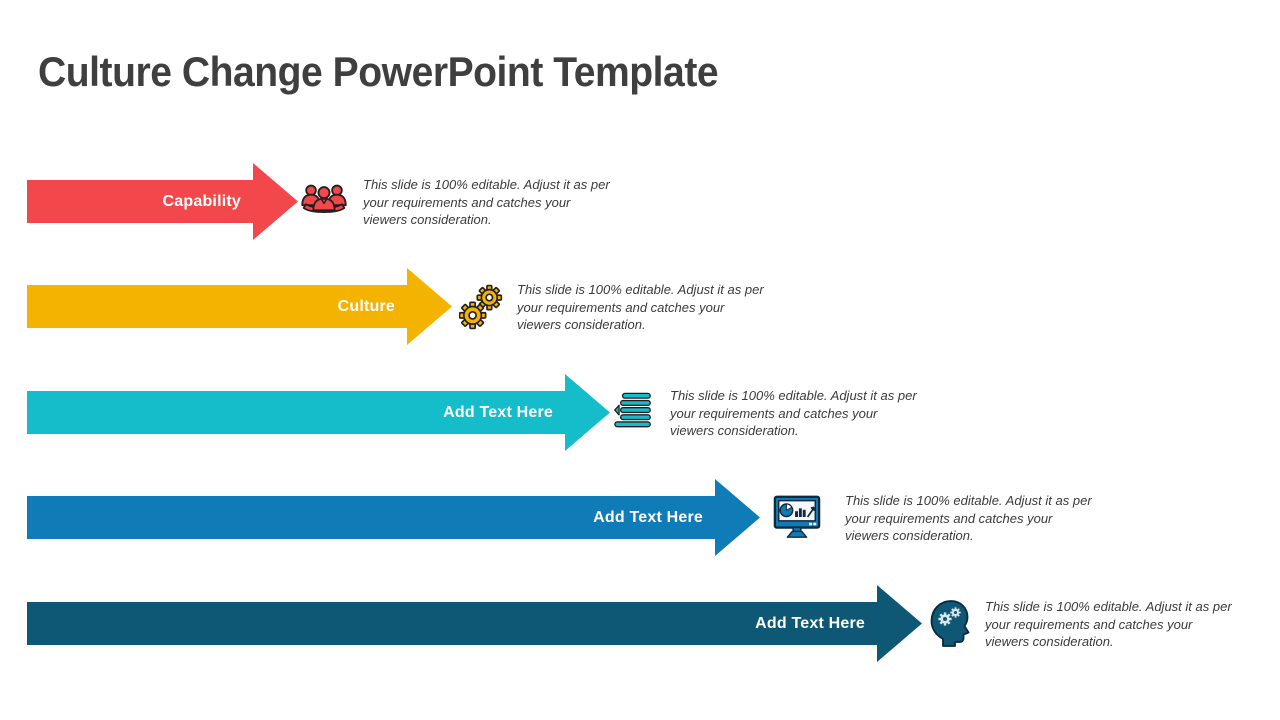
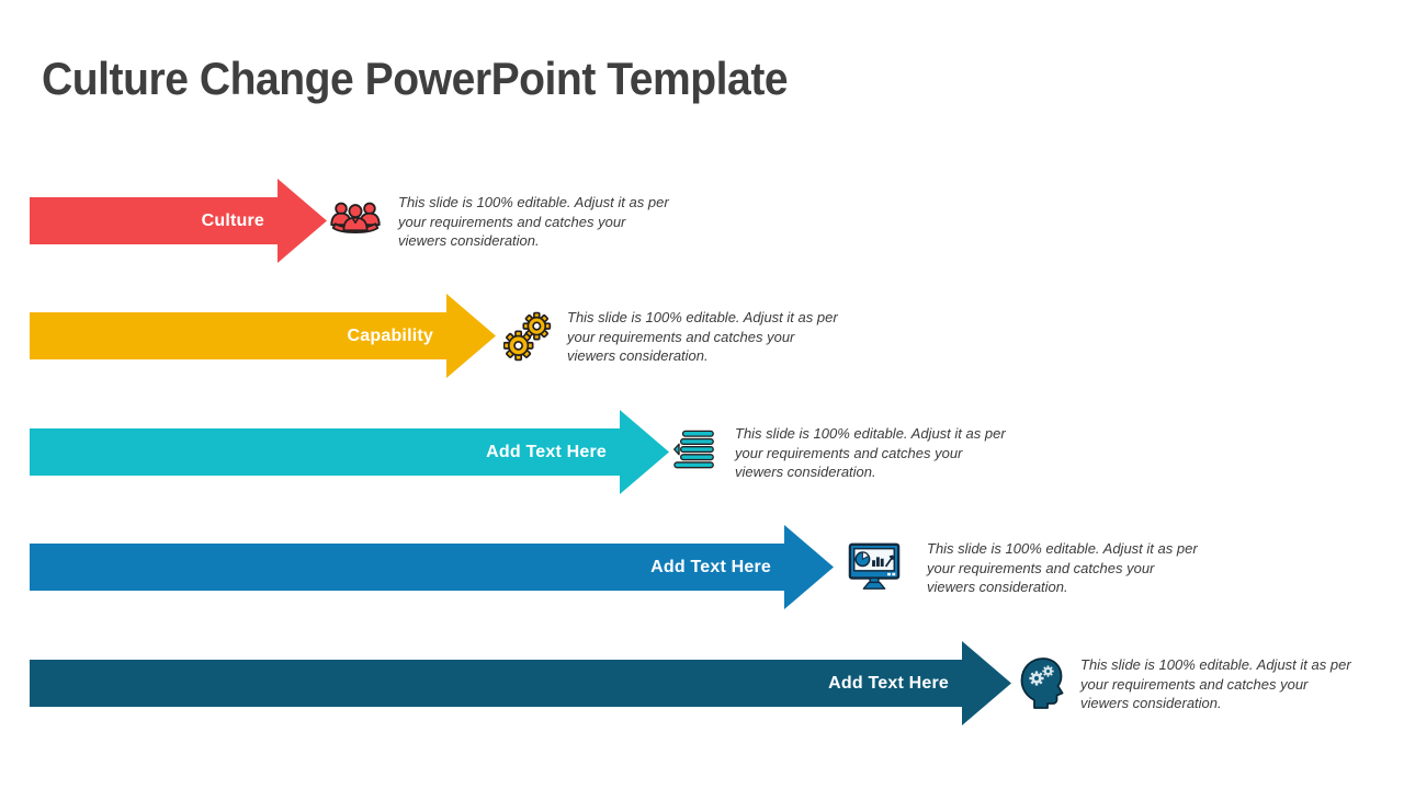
  Culture Change PowerPoint Template
- Capability
+ Culture
  This slide is 100% editable. Adjust it as per
  your requirements and catches your
  viewers consideration.
- Culture
+ Capability
  This slide is 100% editable. Adjust it as per
  your requirements and catches your
  viewers consideration.
  Add Text Here
  This slide is 100% editable. Adjust it as per
  your requirements and catches your
  viewers consideration.
  Add Text Here
  This slide is 100% editable. Adjust it as per
  your requirements and catches your
  viewers consideration.
  Add Text Here
  This slide is 100% editable. Adjust it as per
  your requirements and catches your
  viewers consideration.
